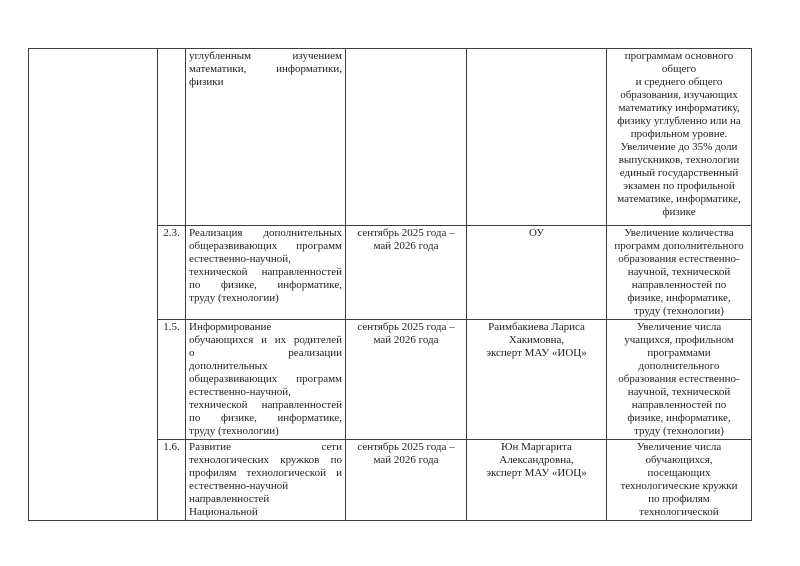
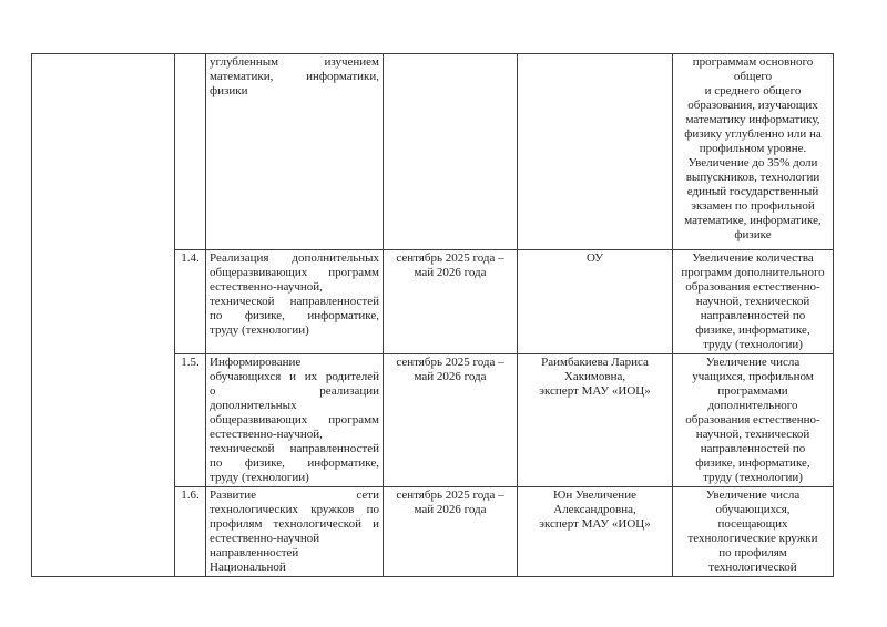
  		углубленным изучениемматематики, информатики,физики			программам основного общего и среднего общего образования, изучающих математику информатику, физику углубленно или на профильном уровне. Увеличение до 35% доли выпускников, технологии единый государственный экзамен по профильной математике, информатике, физике
- 2.3.	Реализация дополнительныхобщеразвивающих программестественно-научной,технической направленностейпо физике, информатике,труду (технологии)	сентябрь 2025 года – май 2026 года	ОУ	Увеличение количества программ дополнительного образования естественно- научной, технической направленностей по физике, информатике, труду (технологии)
+ 1.4.	Реализация дополнительныхобщеразвивающих программестественно-научной,технической направленностейпо физике, информатике,труду (технологии)	сентябрь 2025 года – май 2026 года	ОУ	Увеличение количества программ дополнительного образования естественно- научной, технической направленностей по физике, информатике, труду (технологии)
  1.5.	Информированиеобучающихся и их родителейо реализациидополнительныхобщеразвивающих программестественно-научной,технической направленностейпо физике, информатике,труду (технологии)	сентябрь 2025 года – май 2026 года	Раимбакиева Лариса Хакимовна, эксперт МАУ «ИОЦ»	Увеличение числа учащихся, профильном программами дополнительного образования естественно- научной, технической направленностей по физике, информатике, труду (технологии)
- 1.6.	Развитие сетитехнологических кружков попрофилям технологической иестественно-научнойнаправленностейНациональной	сентябрь 2025 года – май 2026 года	Юн Маргарита Александровна, эксперт МАУ «ИОЦ»	Увеличение числа обучающихся, посещающих технологические кружки по профилям технологической
+ 1.6.	Развитие сетитехнологических кружков попрофилям технологической иестественно-научнойнаправленностейНациональной	сентябрь 2025 года – май 2026 года	Юн Увеличение Александровна, эксперт МАУ «ИОЦ»	Увеличение числа обучающихся, посещающих технологические кружки по профилям технологической
